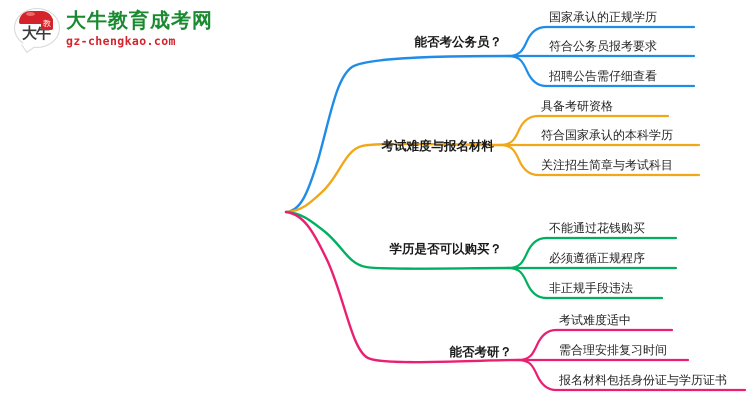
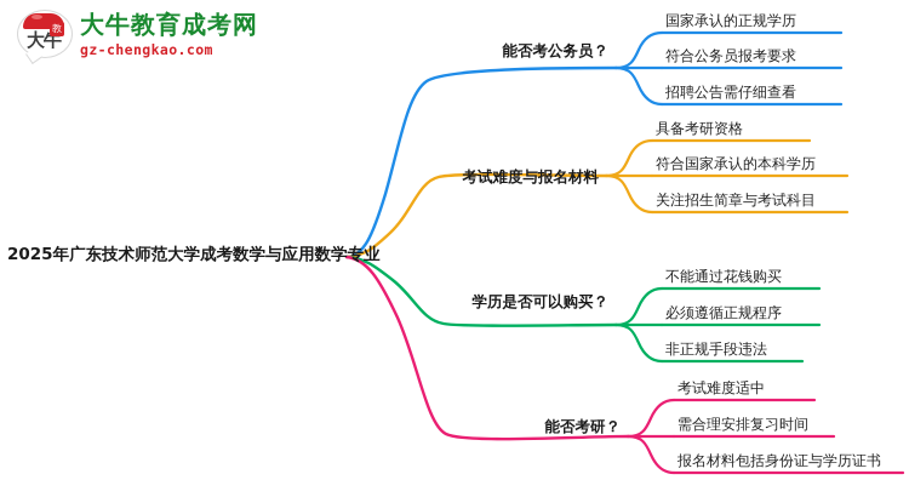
  大牛
  教
  大牛教育成考网
  gz-chengkao.com
+ 2025年广东技术师范大学成考数学与应用数学专业
  能否考公务员？
  考试难度与报名材料
  学历是否可以购买？
  能否考研？
  国家承认的正规学历
  符合公务员报考要求
  招聘公告需仔细查看
  具备考研资格
  符合国家承认的本科学历
  关注招生简章与考试科目
  不能通过花钱购买
  必须遵循正规程序
  非正规手段违法
  考试难度适中
  需合理安排复习时间
  报名材料包括身份证与学历证书
